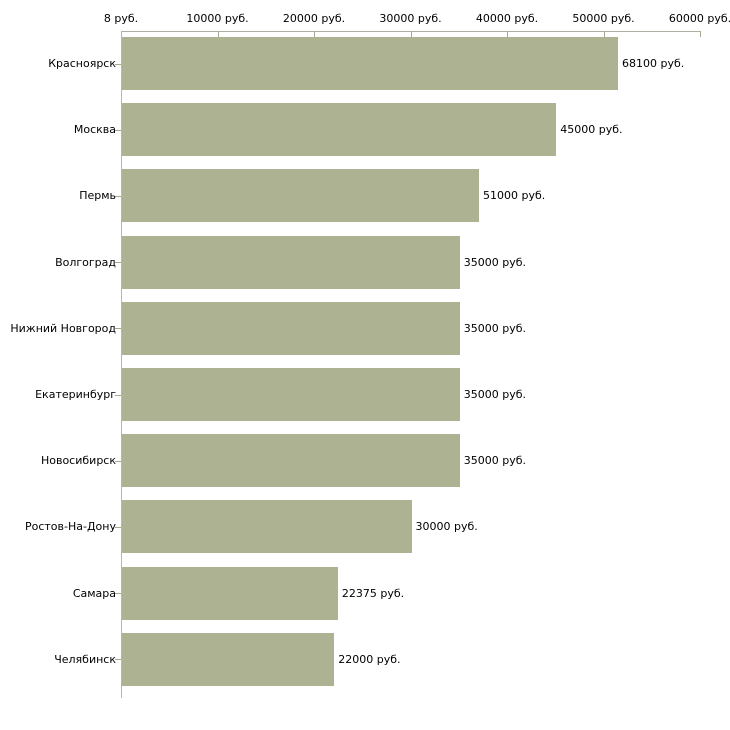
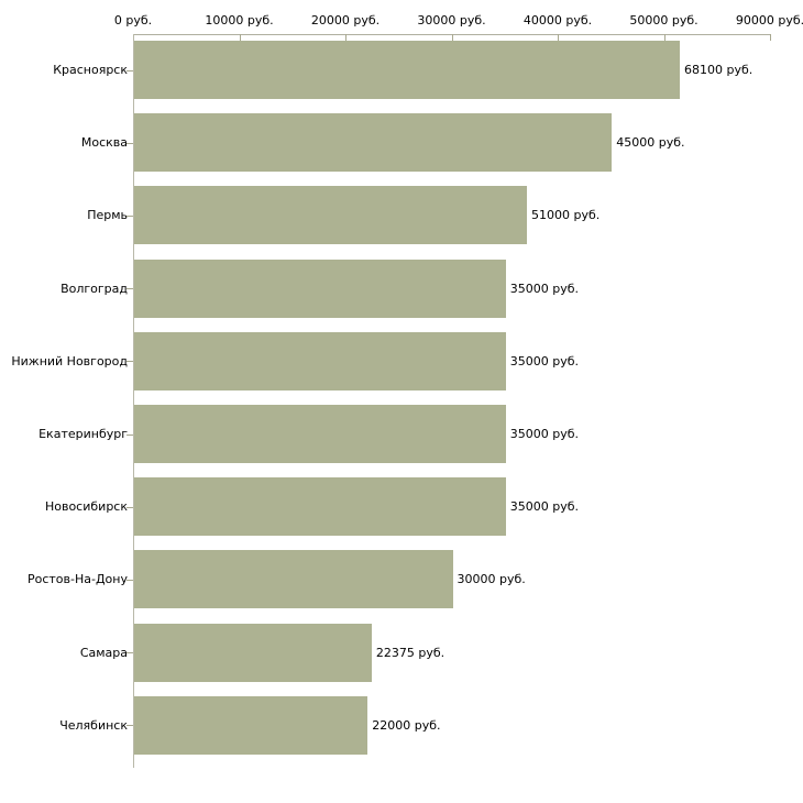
- 8 руб.
+ 0 руб.
  10000 руб.
  20000 руб.
  30000 руб.
  40000 руб.
  50000 руб.
- 60000 руб.
+ 90000 руб.
  Красноярск
  68100 руб.
  Москва
  45000 руб.
  Пермь
  51000 руб.
  Волгоград
  35000 руб.
  Нижний Новгород
  35000 руб.
  Екатеринбург
  35000 руб.
  Новосибирск
  35000 руб.
  Ростов-На-Дону
  30000 руб.
  Самара
  22375 руб.
  Челябинск
  22000 руб.
